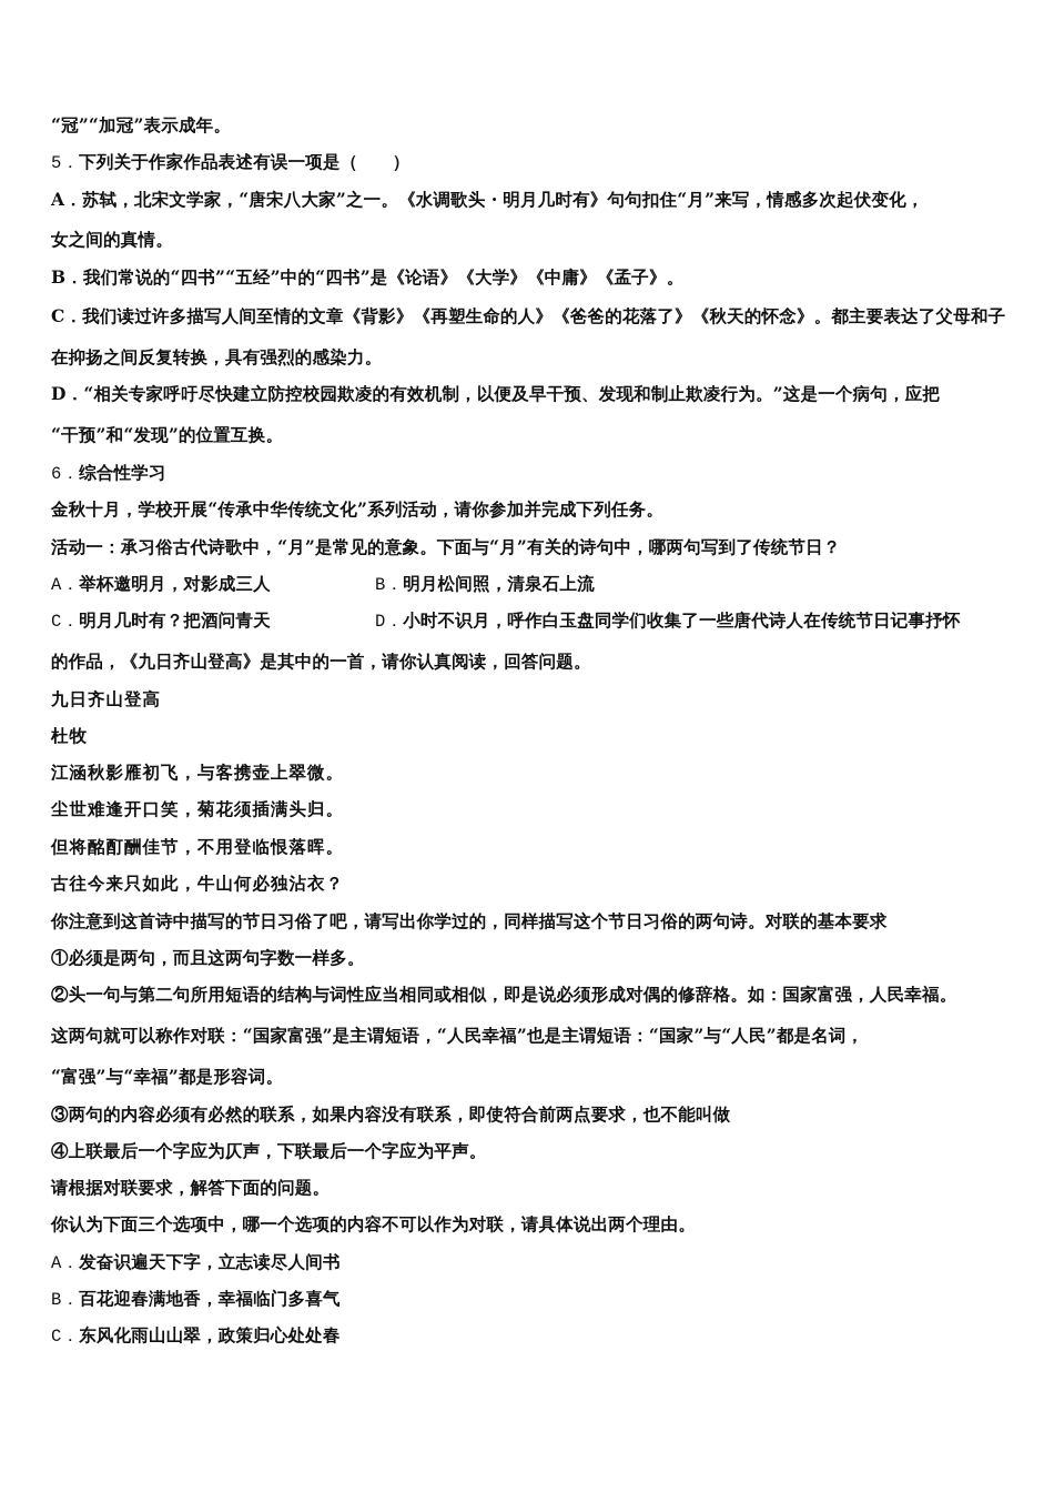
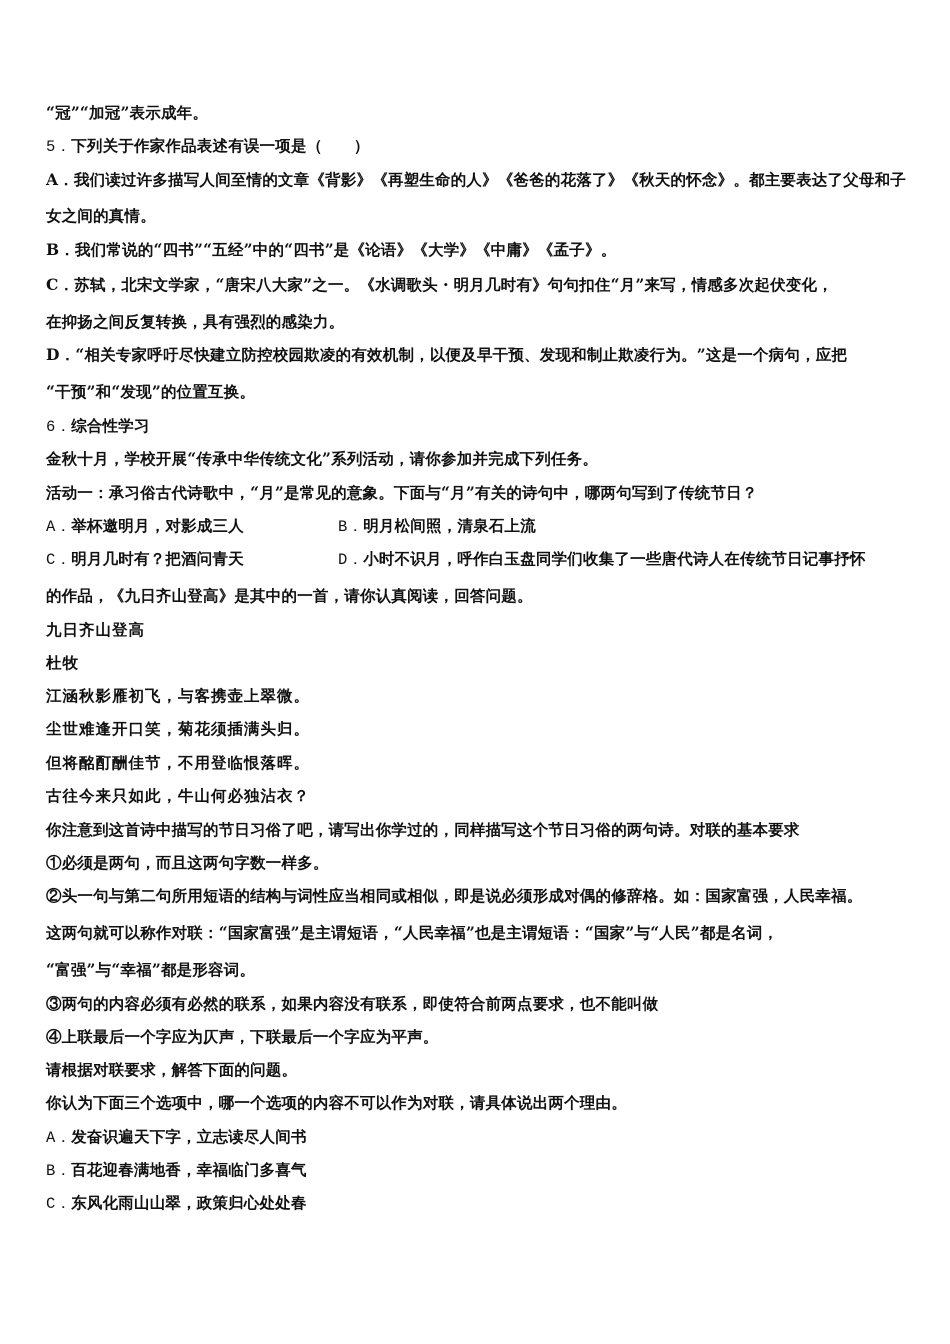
  “冠”“加冠”表示成年。
  5．下列关于作家作品表述有误一项是（ ）
- A．苏轼，北宋文学家，“唐宋八大家”之一。《水调歌头・明月几时有》句句扣住“月”来写，情感多次起伏变化，
+ A．我们读过许多描写人间至情的文章《背影》《再塑生命的人》《爸爸的花落了》《秋天的怀念》。都主要表达了父母和子
  女之间的真情。
  B．我们常说的“四书”“五经”中的“四书”是《论语》《大学》《中庸》《孟子》。
- C．我们读过许多描写人间至情的文章《背影》《再塑生命的人》《爸爸的花落了》《秋天的怀念》。都主要表达了父母和子
+ C．苏轼，北宋文学家，“唐宋八大家”之一。《水调歌头・明月几时有》句句扣住“月”来写，情感多次起伏变化，
  在抑扬之间反复转换，具有强烈的感染力。
  D．“相关专家呼吁尽快建立防控校园欺凌的有效机制，以便及早干预、发现和制止欺凌行为。”这是一个病句，应把
  “干预”和“发现”的位置互换。
  6．综合性学习
  金秋十月，学校开展“传承中华传统文化”系列活动，请你参加并完成下列任务。
  活动一：承习俗古代诗歌中，“月”是常见的意象。下面与“月”有关的诗句中，哪两句写到了传统节日？
  A．举杯邀明月，对影成三人
  B．明月松间照，清泉石上流
  C．明月几时有？把酒问青天
  D．小时不识月，呼作白玉盘同学们收集了一些唐代诗人在传统节日记事抒怀
  的作品，《九日齐山登高》是其中的一首，请你认真阅读，回答问题。
  九日齐山登高
  杜牧
  江涵秋影雁初飞，与客携壶上翠微。
  尘世难逢开口笑，菊花须插满头归。
  但将酩酊酬佳节，不用登临恨落晖。
  古往今来只如此，牛山何必独沾衣？
  你注意到这首诗中描写的节日习俗了吧，请写出你学过的，同样描写这个节日习俗的两句诗。对联的基本要求
  ①必须是两句，而且这两句字数一样多。
  ②头一句与第二句所用短语的结构与词性应当相同或相似，即是说必须形成对偶的修辞格。如：国家富强，人民幸福。
  这两句就可以称作对联：“国家富强”是主谓短语，“人民幸福”也是主谓短语：“国家”与“人民”都是名词，
  “富强”与“幸福”都是形容词。
  ③两句的内容必须有必然的联系，如果内容没有联系，即使符合前两点要求，也不能叫做
  ④上联最后一个字应为仄声，下联最后一个字应为平声。
  请根据对联要求，解答下面的问题。
  你认为下面三个选项中，哪一个选项的内容不可以作为对联，请具体说出两个理由。
  A．发奋识遍天下字，立志读尽人间书
  B．百花迎春满地香，幸福临门多喜气
  C．东风化雨山山翠，政策归心处处春
